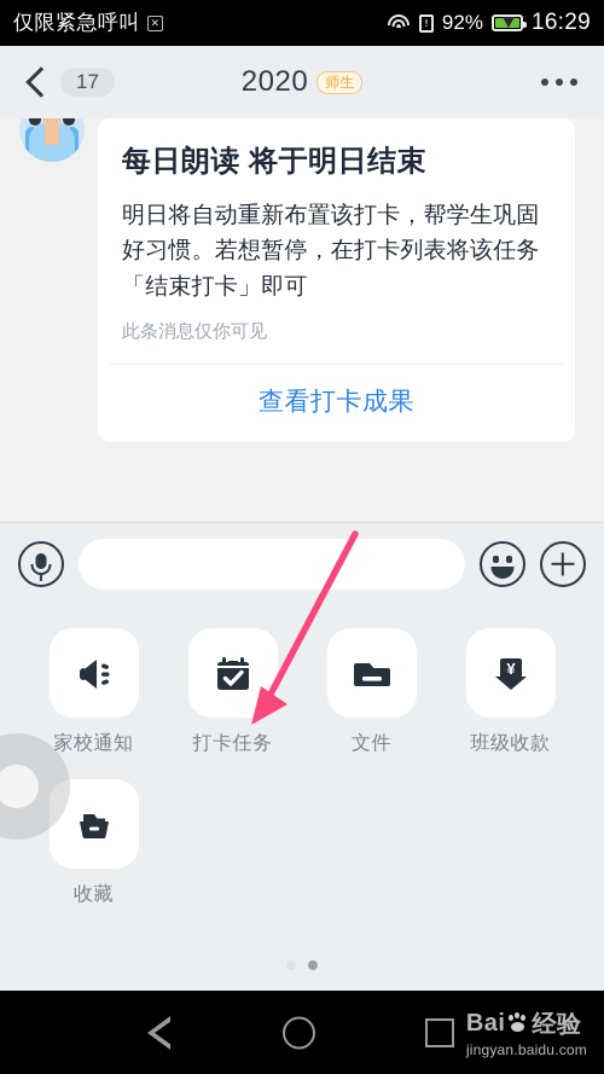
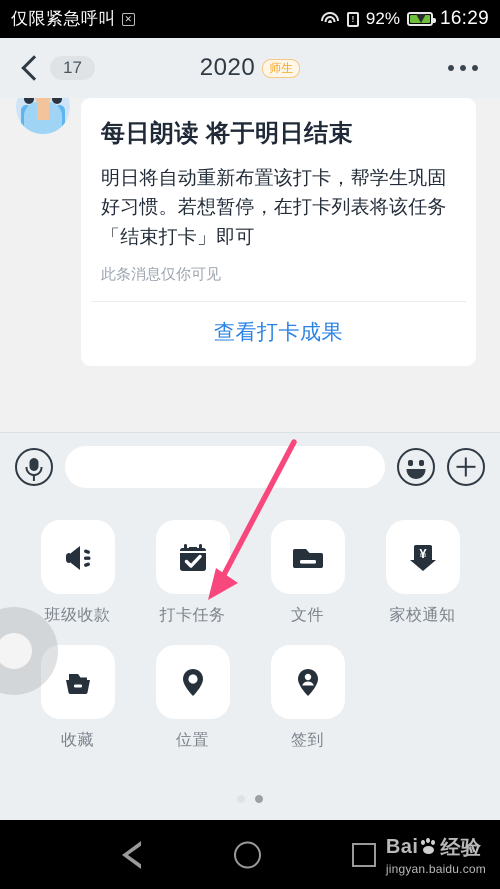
  仅限紧急呼叫
  ✕
  !
  92%
  16:29
  17
  2020
  师生
  每日朗读 将于明日结束
  明日将自动重新布置该打卡，帮学生巩固好习惯。若想暂停，在打卡列表将该任务「结束打卡」即可
  此条消息仅你可见
  查看打卡成果
- 家校通知
+ 班级收款
  打卡任务
  文件
  ¥
- 班级收款
+ 家校通知
  收藏
+ 位置
+ 签到
  Bai
  经验
  jingyan.baidu.com
